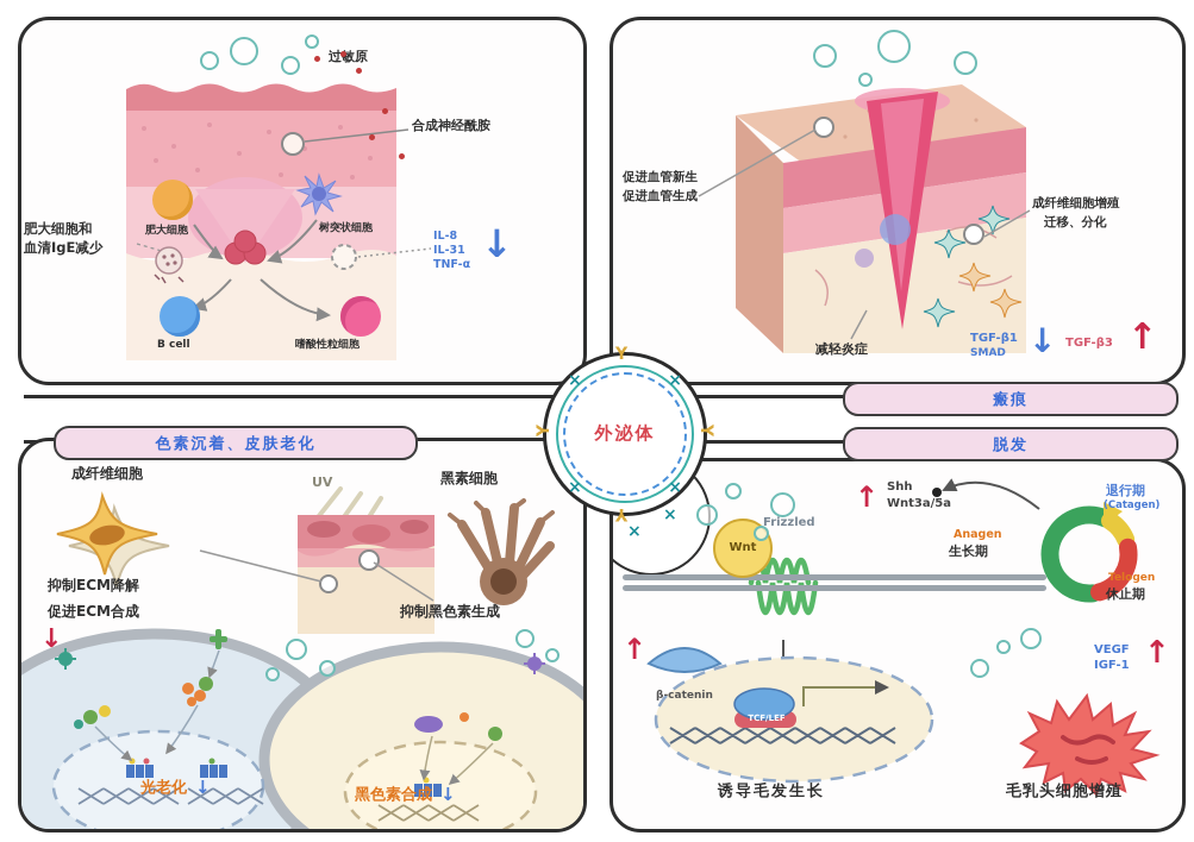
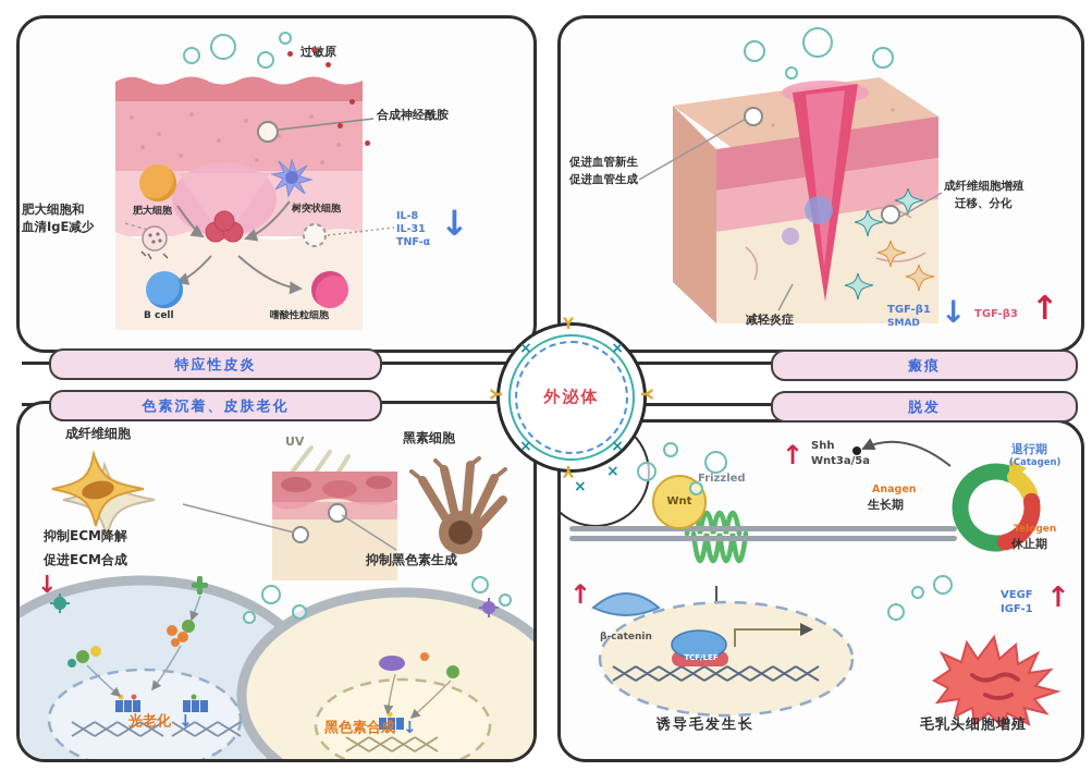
  过敏原
  合成神经酰胺
  肥大细胞和
  血清IgE减少
  肥大细胞
  树突状细胞
  B cell
  嗜酸性粒细胞
  IL-8
  IL-31
  TNF-α
  ↓
  促进血管新生
  促进血管生成
  成纤维细胞增殖
  迁移、分化
  减轻炎症
  TGF-β1
  SMAD
  ↓
  TGF-β3
  ↑
  成纤维细胞
  抑制ECM降解
  促进ECM合成
  ↓
  UV
  黑素细胞
  抑制黑色素生成
  光老化
  ↓
  黑色素合成
  ↓
  ×
  ×
  Wnt
  Frizzled
  ↑
  Shh
  Wnt3a/5a
  退行期
  (Catagen)
  Anagen
  生长期
  Telogen
  休止期
  ↑
  β-catenin
  TCF/LEF
  VEGF
  IGF-1
  ↑
  诱导毛发生长
  毛乳头细胞增殖
+ 特应性皮炎
  色素沉着、皮肤老化
  瘢痕
  脱发
  Y
  ×
  ×
  ×
  ×
  外泌体
